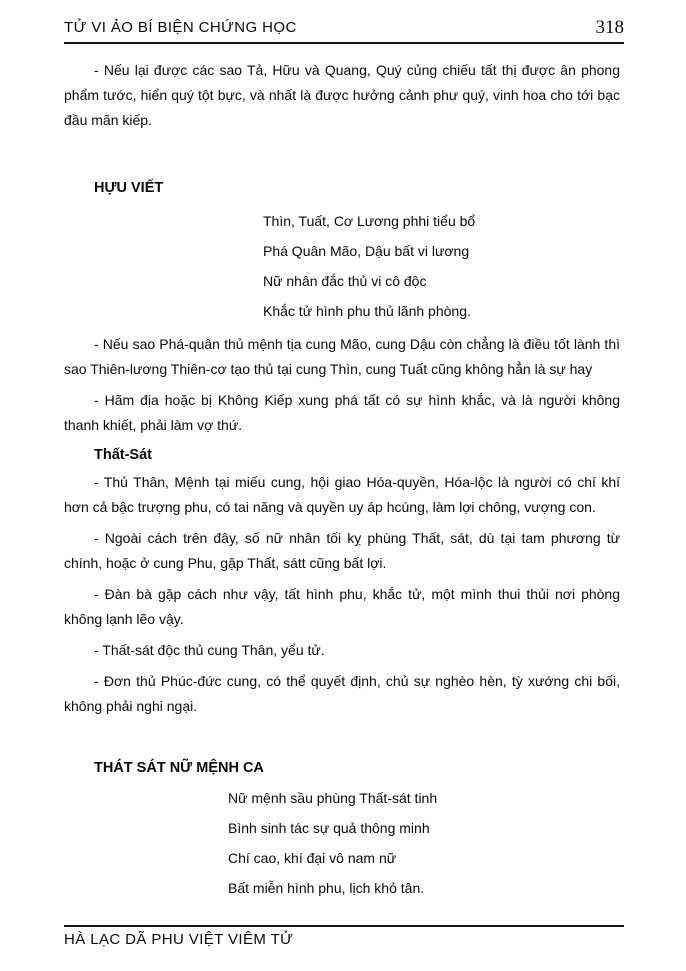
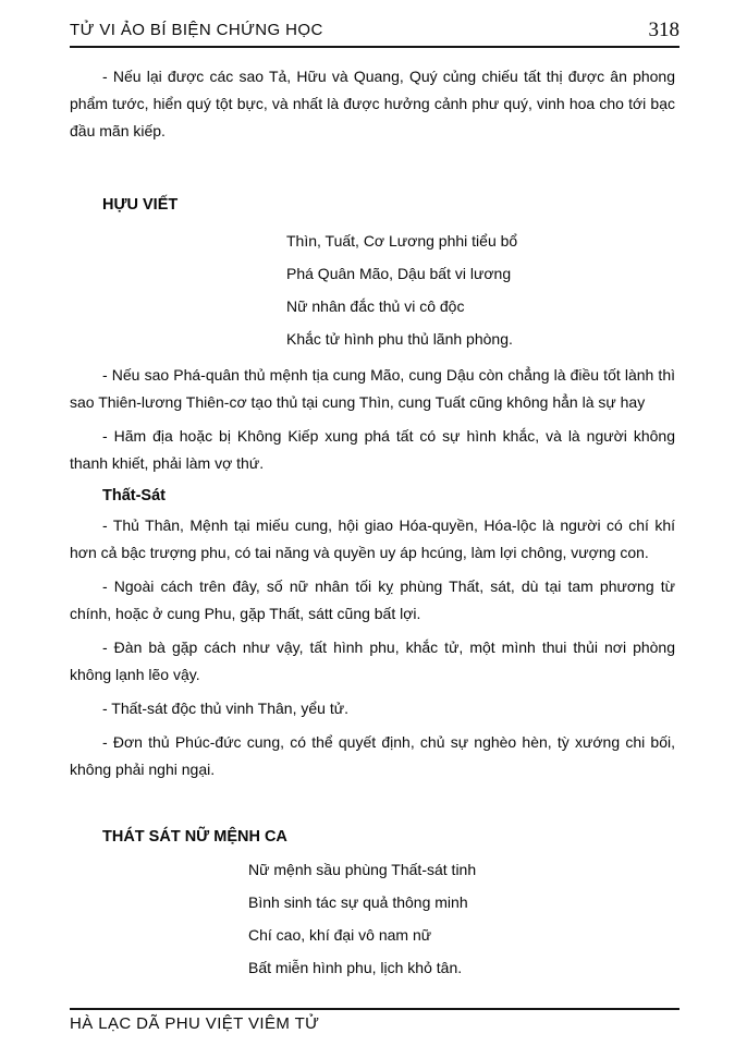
  TỬ VI ẢO BÍ BIỆN CHỨNG HỌC
  318
  - Nếu lại được các sao Tả, Hữu và Quang, Quý củng chiếu tất thị được ân phong phẩm tước, hiển quý tột bực, và nhất là được hưởng cảnh phư quý, vinh hoa cho tới bạc đầu mãn kiếp.
  HỰU VIẾT
  Thìn, Tuất, Cơ Lương phhi tiểu bổ
  Phá Quân Mão, Dậu bất vi lương
  Nữ nhân đắc thủ vi cô độc
  Khắc tử hình phu thủ lãnh phòng.
  - Nếu sao Phá-quân thủ mệnh tịa cung Mão, cung Dậu còn chẳng là điều tốt lành thì sao Thiên-lương Thiên-cơ tạo thủ tại cung Thìn, cung Tuất cũng không hẳn là sự hay
  - Hãm địa hoặc bị Không Kiếp xung phá tất có sự hình khắc, và là người không thanh khiết, phải làm vợ thứ.
  Thất-Sát
  - Thủ Thân, Mệnh tại miếu cung, hội giao Hóa-quyền, Hóa-lộc là người có chí khí hơn cả bậc trượng phu, có tai năng và quyền uy áp hcúng, làm lợi chông, vượng con.
  - Ngoài cách trên đây, số nữ nhân tối kỵ phùng Thất, sát, dù tại tam phương từ chính, hoặc ở cung Phu, gặp Thất, sátt cũng bất lợi.
  - Đàn bà gặp cách như vậy, tất hình phu, khắc tử, một mình thui thủi nơi phòng không lạnh lẽo vậy.
- - Thất-sát độc thủ cung Thân, yểu tử.
+ - Thất-sát độc thủ vinh Thân, yểu tử.
  - Đơn thủ Phúc-đức cung, có thể quyết định, chủ sự nghèo hèn, tỳ xướng chi bối, không phải nghi ngại.
  THÁT SÁT NỮ MỆNH CA
  Nữ mệnh sầu phùng Thất-sát tinh
  Bình sinh tác sự quả thông minh
  Chí cao, khí đại vô nam nữ
  Bất miễn hình phu, lịch khỏ tân.
  HÀ LẠC DÃ PHU VIỆT VIÊM TỬ
